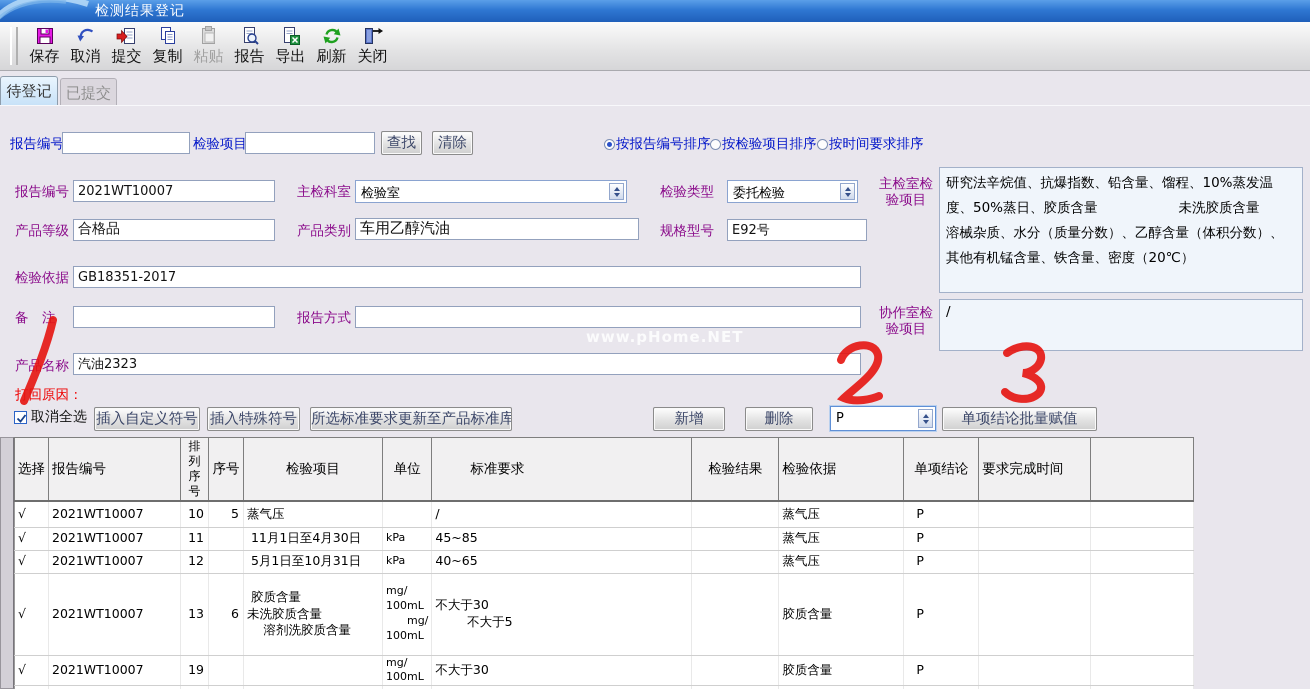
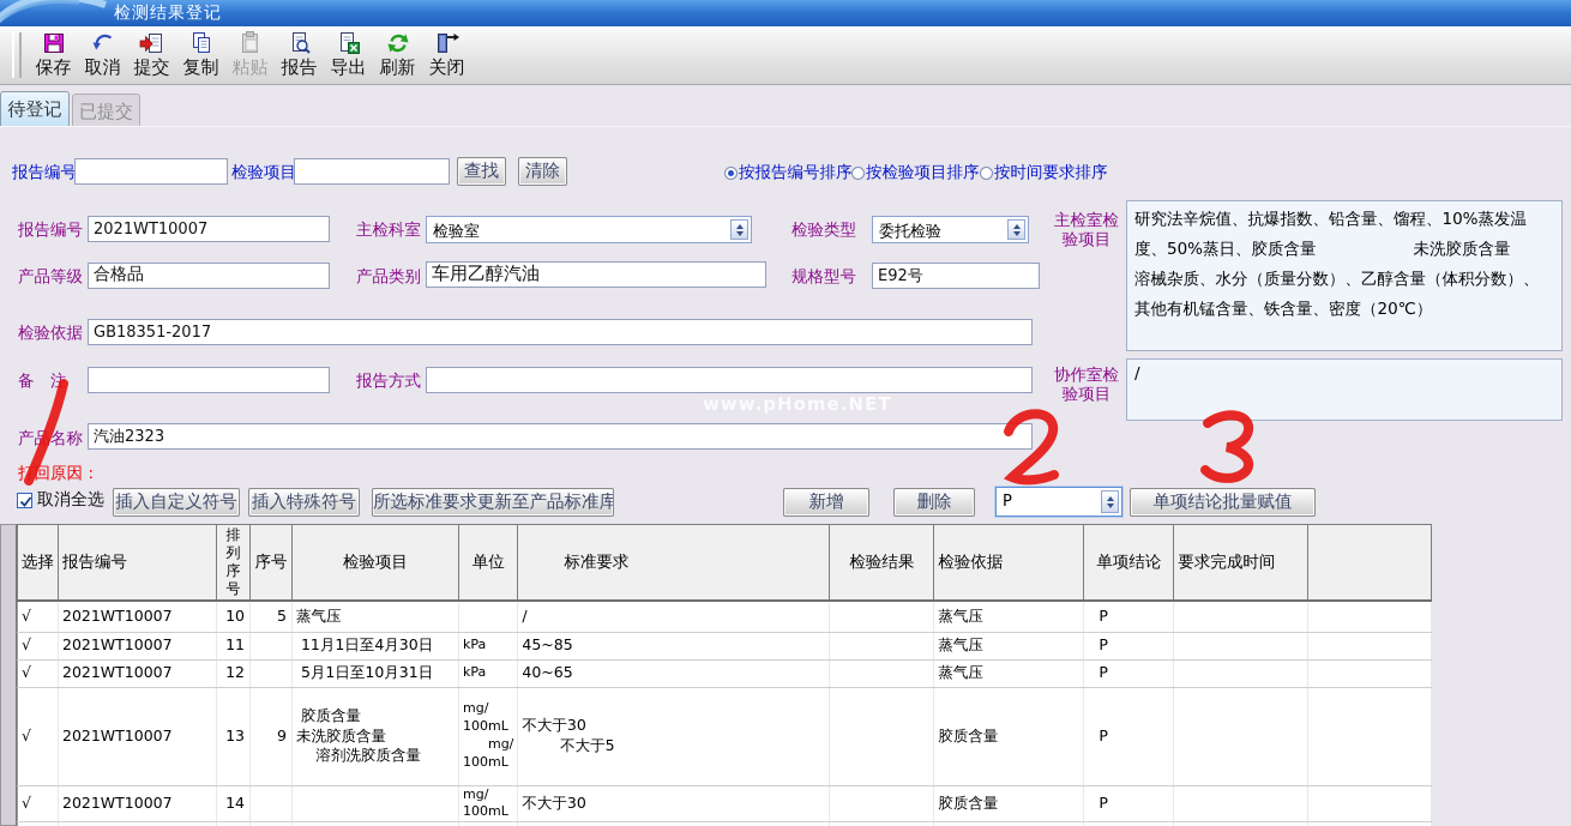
  检测结果登记
  保存
  取消
  提交
  复制
  粘贴
  报告
  导出
  刷新
  关闭
  待登记
  已提交
  报告编号
  检验项目
  查找
  清除
  按报告编号排序
  按检验项目排序
  按时间要求排序
  报告编号
  2021WT10007
  主检科室
  检验室
  检验类型
  委托检验
  主检室检验项目
  研究法辛烷值、抗爆指数、铅含量、馏程、10%蒸发温度、50%蒸日、胶质含量 未洗胶质含量 溶械杂质、水分（质量分数）、乙醇含量（体积分数）、其他有机锰含量、铁含量、密度（20℃）
  产品等级
  合格品
  产品类别
  车用乙醇汽油
  规格型号
  E92号
  检验依据
  GB18351-2017
  备 注
  报告方式
  协作室检验项目
  /
  产名称
  汽油2323
  打回原因：
  取消全选
  插入自定义符号
  插入特殊符号
  所选标准要求更新至产品标准库
  新增
  删除
  P
  单项结论批量赋值
  选择	报告编号	排列 序号	序号	检验项目	单位	标准要求	检验结果	检验依据	单项结论	要求完成时间
  √	2021WT10007	10	5	蒸气压		/		蒸气压	P
  √	2021WT10007	11		11月1日至4月30日	kPa	45~85		蒸气压	P
  √	2021WT10007	12		5月1日至10月31日	kPa	40~65		蒸气压	P
- √	2021WT10007	13	6	胶质含量 未洗胶质含量 溶剂洗胶质含量	mg/ 100mL mg/ 100mL	不大于30 不大于5		胶质含量	P
+ √	2021WT10007	13	9	胶质含量 未洗胶质含量 溶剂洗胶质含量	mg/ 100mL mg/ 100mL	不大于30 不大于5		胶质含量	P
- √	2021WT10007	19			mg/ 100mL	不大于30		胶质含量	P
+ √	2021WT10007	14			mg/ 100mL	不大于30		胶质含量	P
